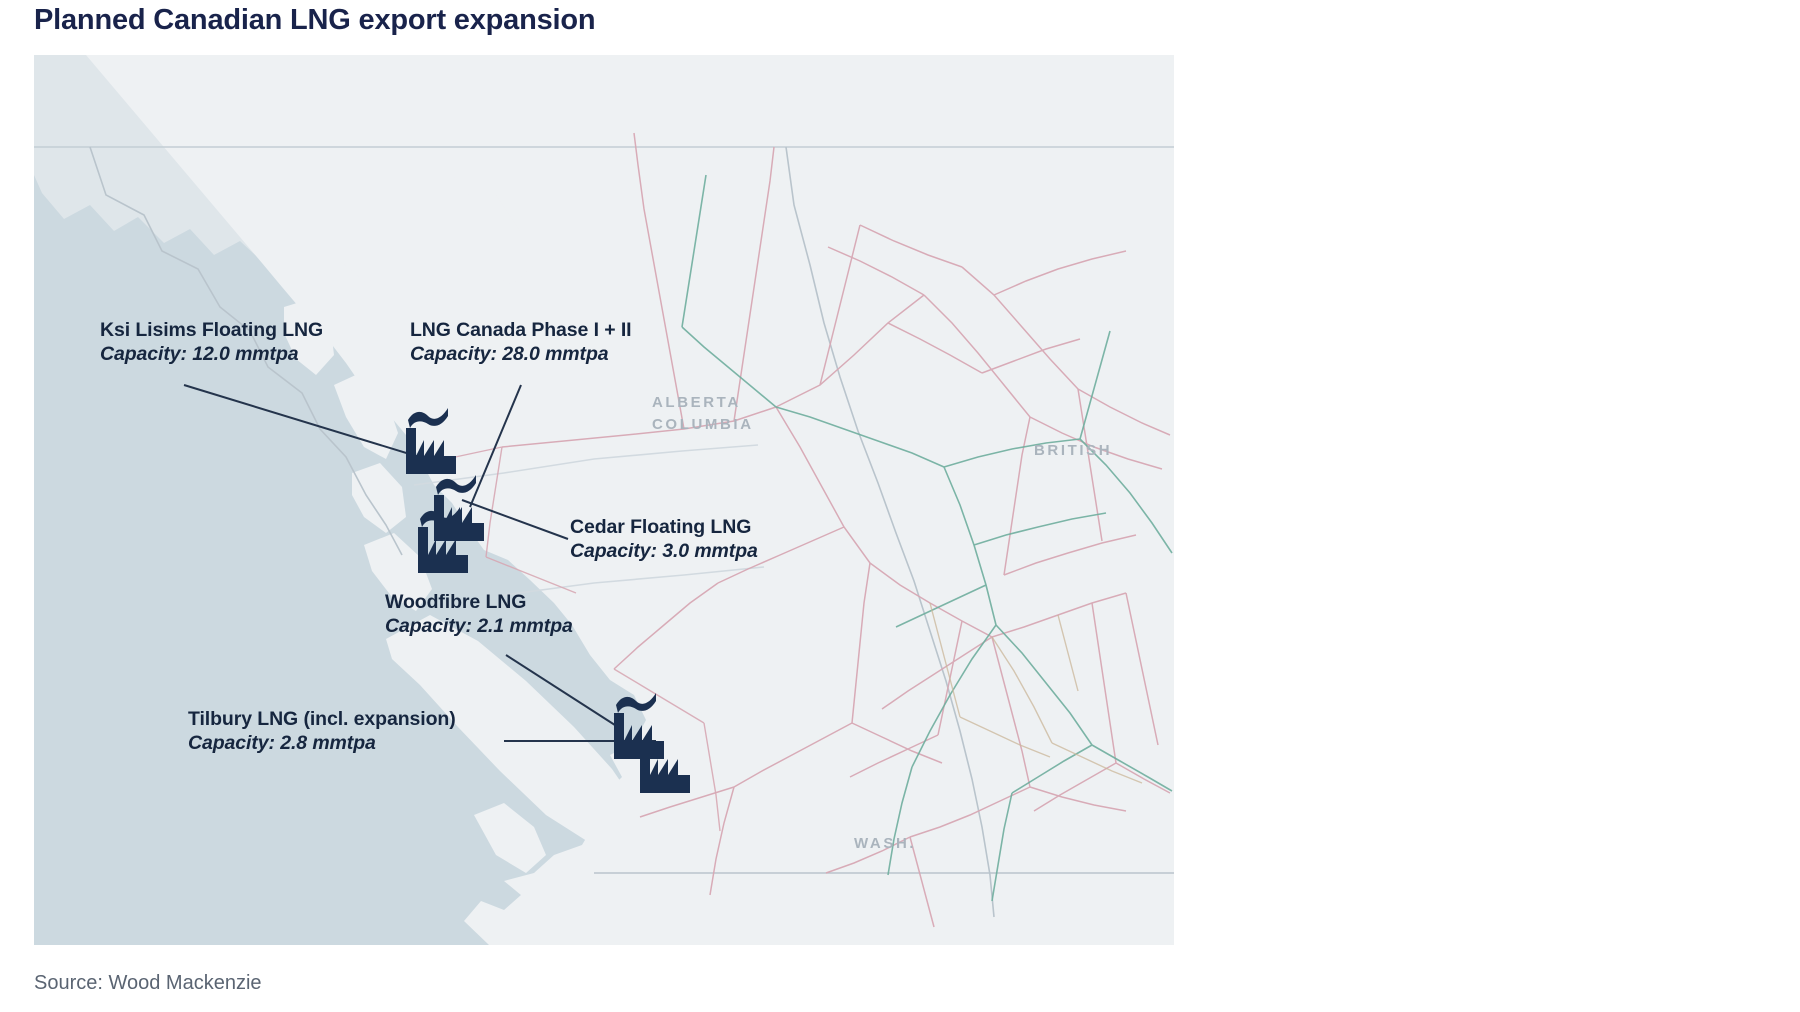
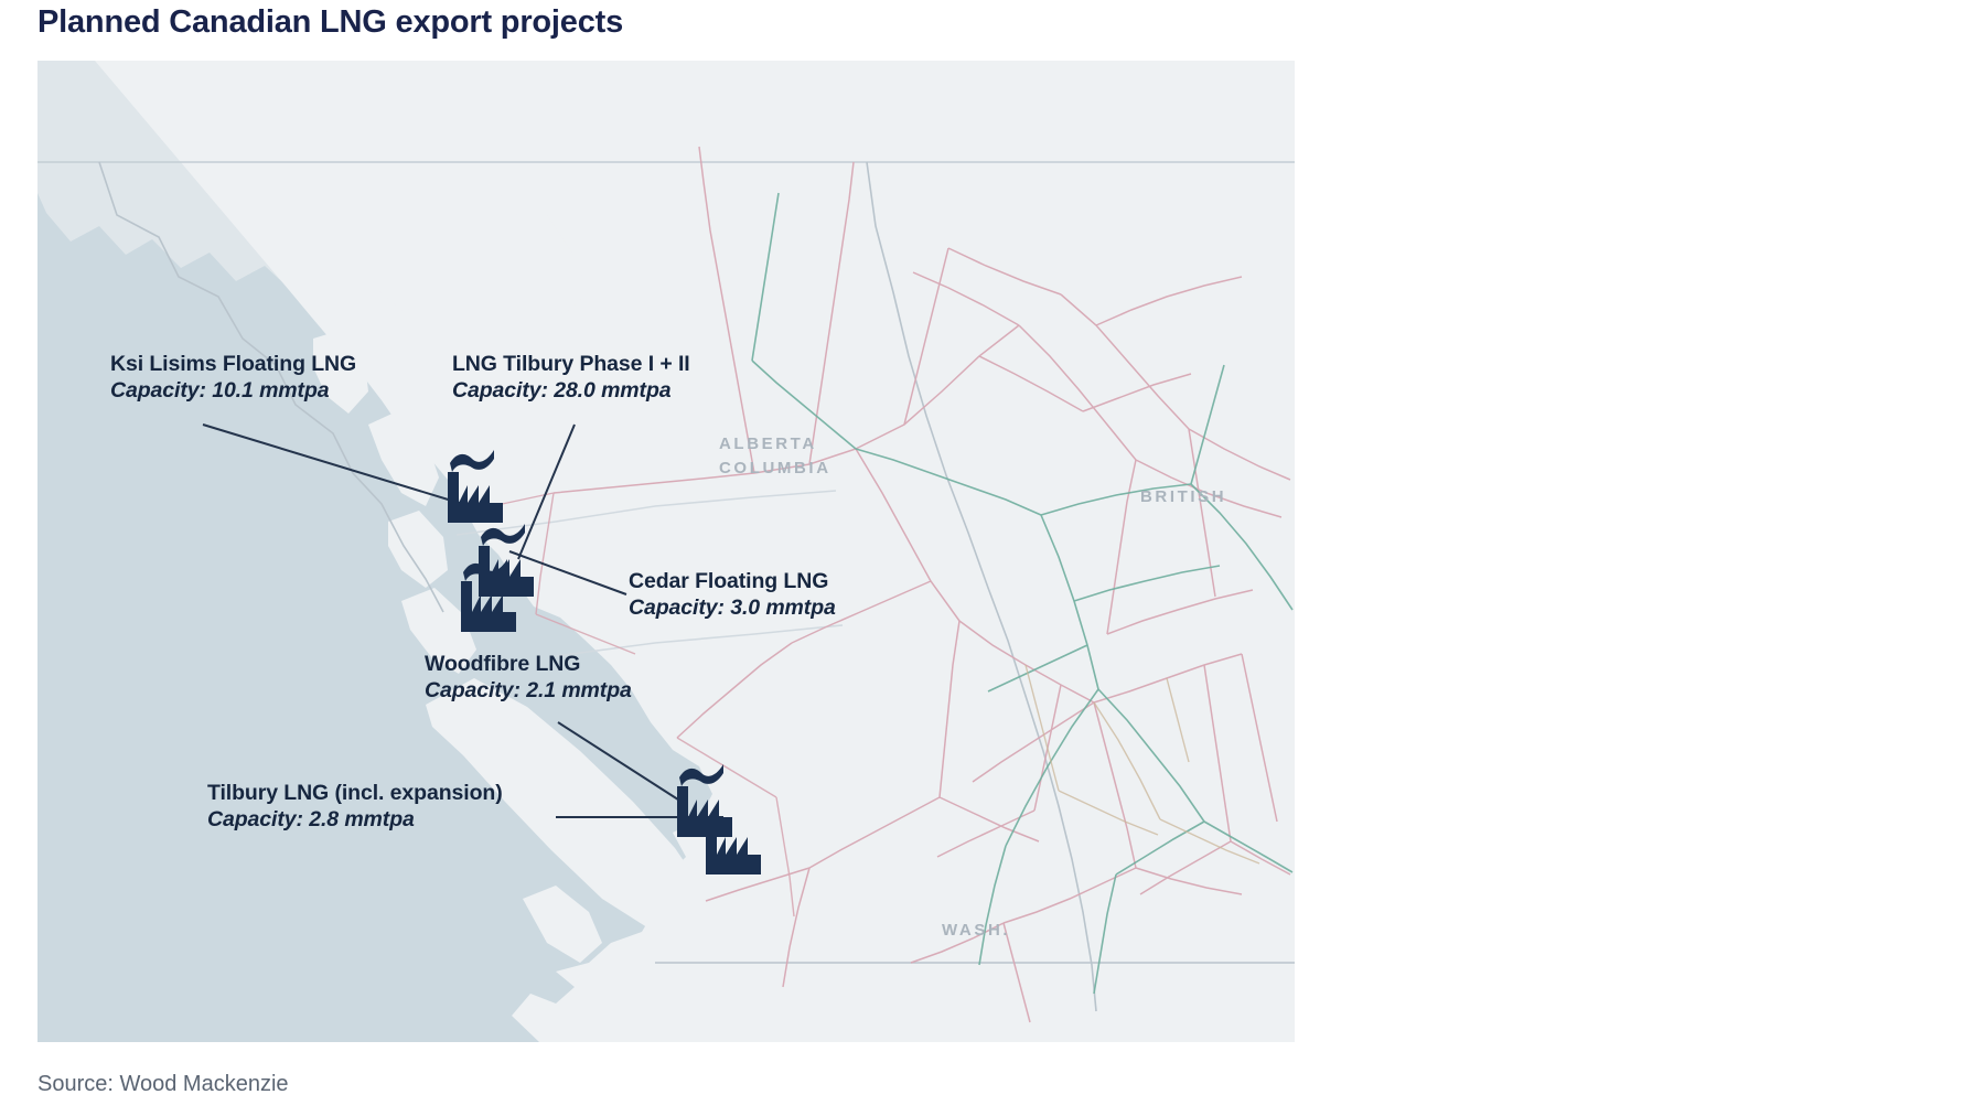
- Planned Canadian LNG export expansion
+ Planned Canadian LNG export projects
  ALBERTA
  COLUMBIA
  BRITISH
  WASH.
  Ksi Lisims Floating LNG
- Capacity: 12.0 mmtpa
+ Capacity: 10.1 mmtpa
- LNG Canada Phase I + II
+ LNG Tilbury Phase I + II
  Capacity: 28.0 mmtpa
  Cedar Floating LNG
  Capacity: 3.0 mmtpa
  Woodfibre LNG
  Capacity: 2.1 mmtpa
  Tilbury LNG (incl. expansion)
  Capacity: 2.8 mmtpa
  Source: Wood Mackenzie
